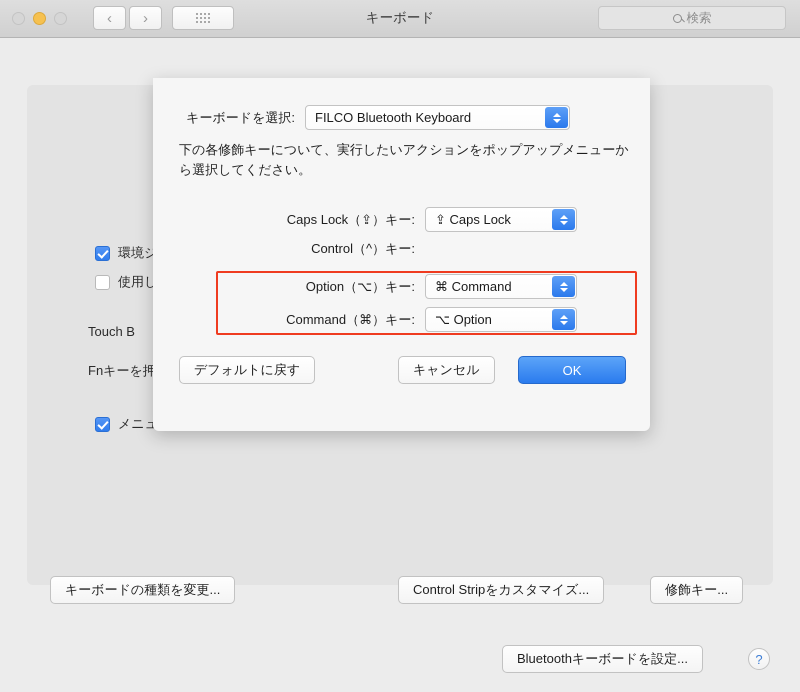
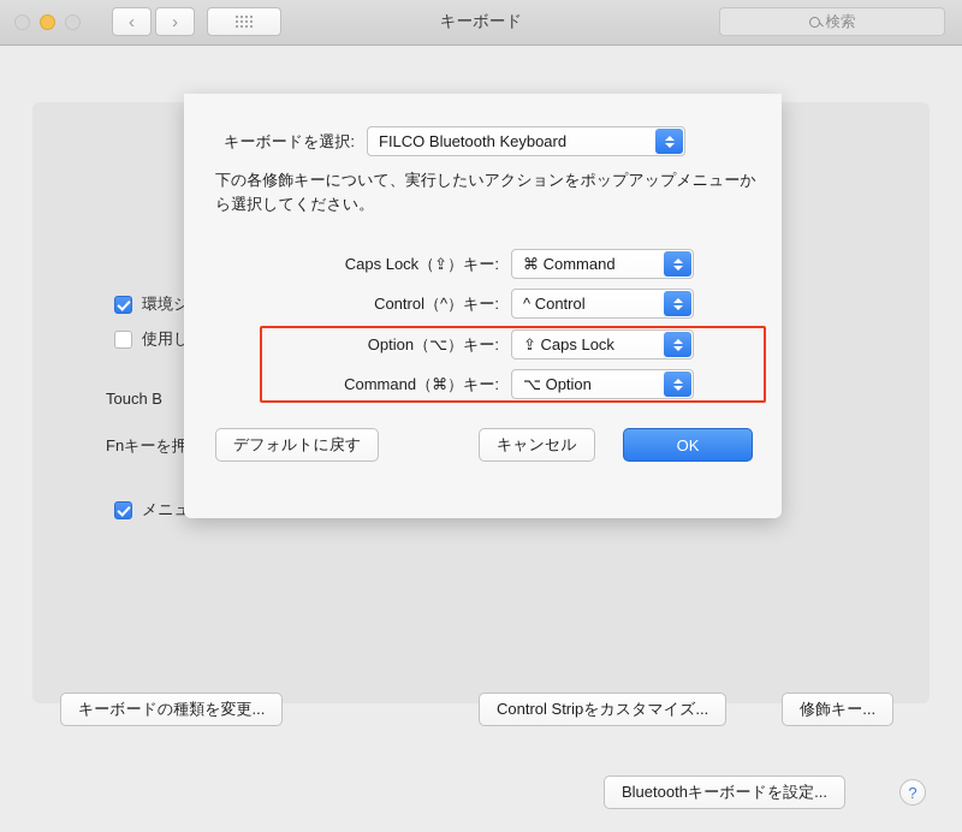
  ‹
  ›
  キーボード
  検索
  環境ジ
  使用し
  Touch B
  キーボードの種類を変更...
  Control Stripをカスタマイズ...
  修飾キー...
  Bluetoothキーボードを設定...
  ?
  キーボードを選択:
  FILCO Bluetooth Keyboard
  下の各修飾キーについて、実行したいアクションをポップアップメニューから選択してください。
  Caps Lock（⇪）キー:
- ⇪ Caps Lock
+ ⌘ Command
  Control（^）キー:
+ ^ Control
  Option（⌥）キー:
- ⌘ Command
+ ⇪ Caps Lock
  Command（⌘）キー:
  ⌥ Option
  デフォルトに戻す
  キャンセル
  OK
